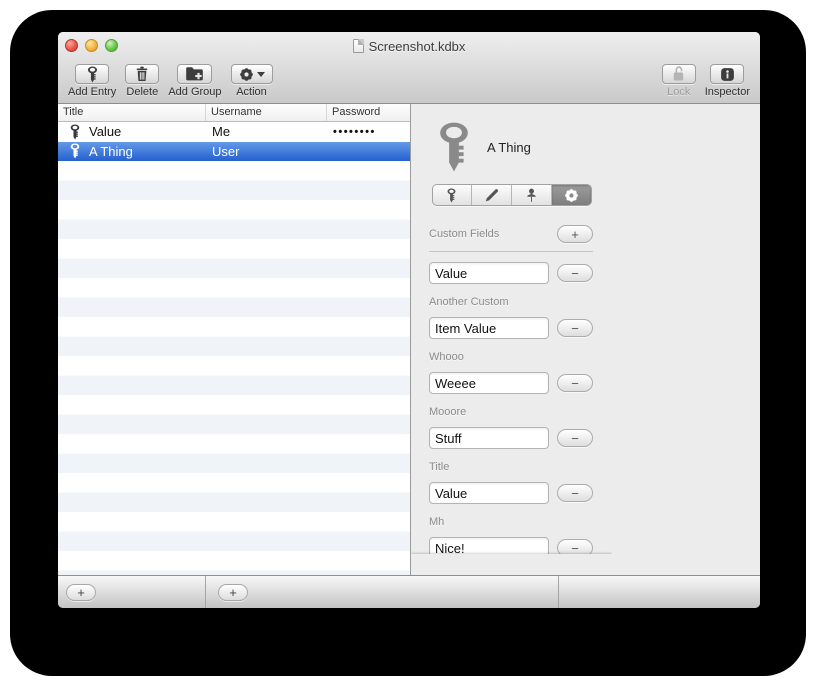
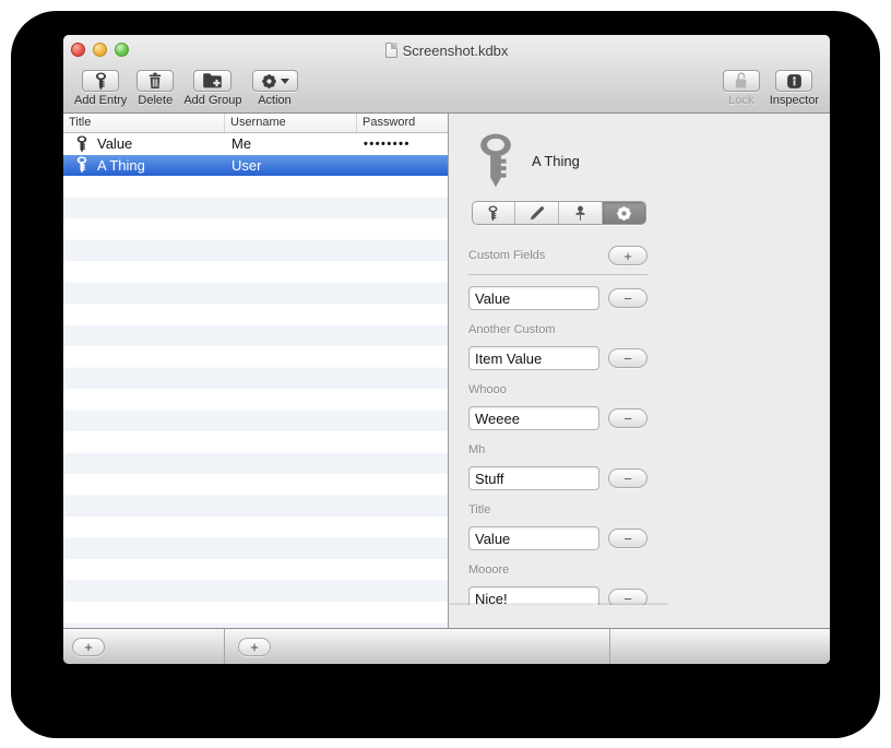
  Screenshot.kdbx
  Add Entry
  Delete
  Add Group
  Action
  Lock
  Inspector
  Title
  Username
  Password
  Value
  Me
  ••••••••
  A Thing
  User
  A Thing
  Custom Fields
  +
  Value
  −
  Another Custom
  Item Value
  −
  Whooo
  Weeee
  −
- Mooore
+ Mh
  Stuff
  −
  Title
  Value
  −
- Mh
+ Mooore
  Nice!
  −
  +
  +
